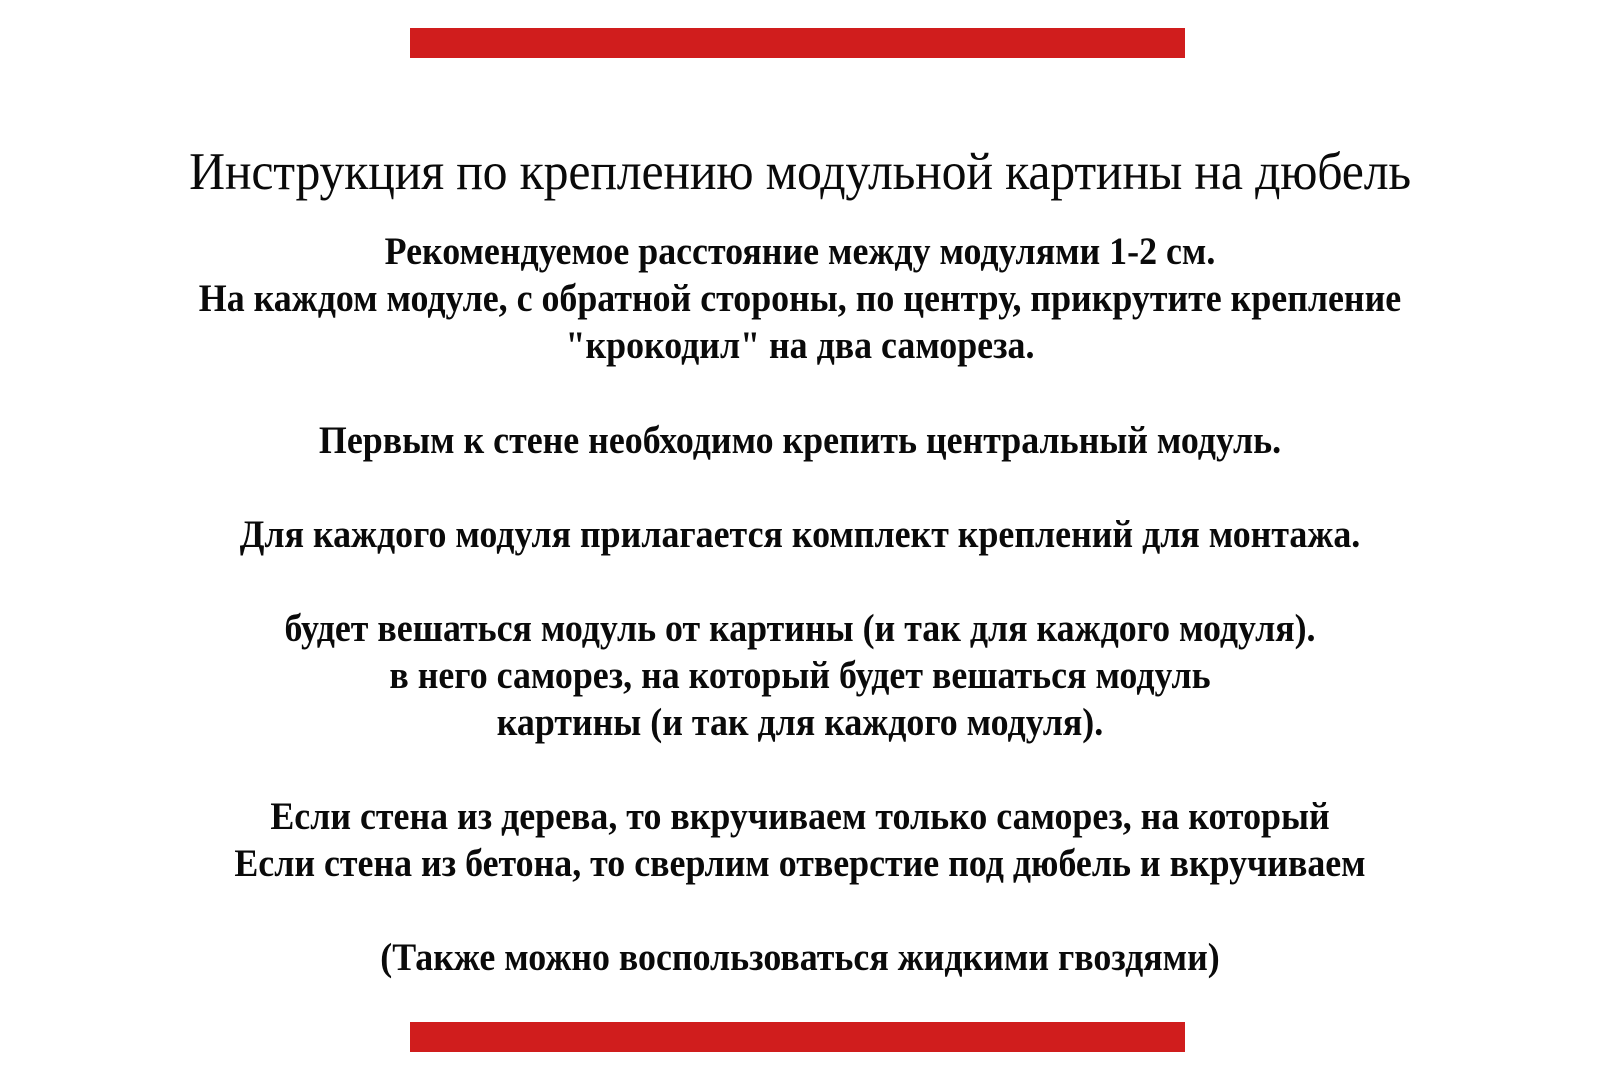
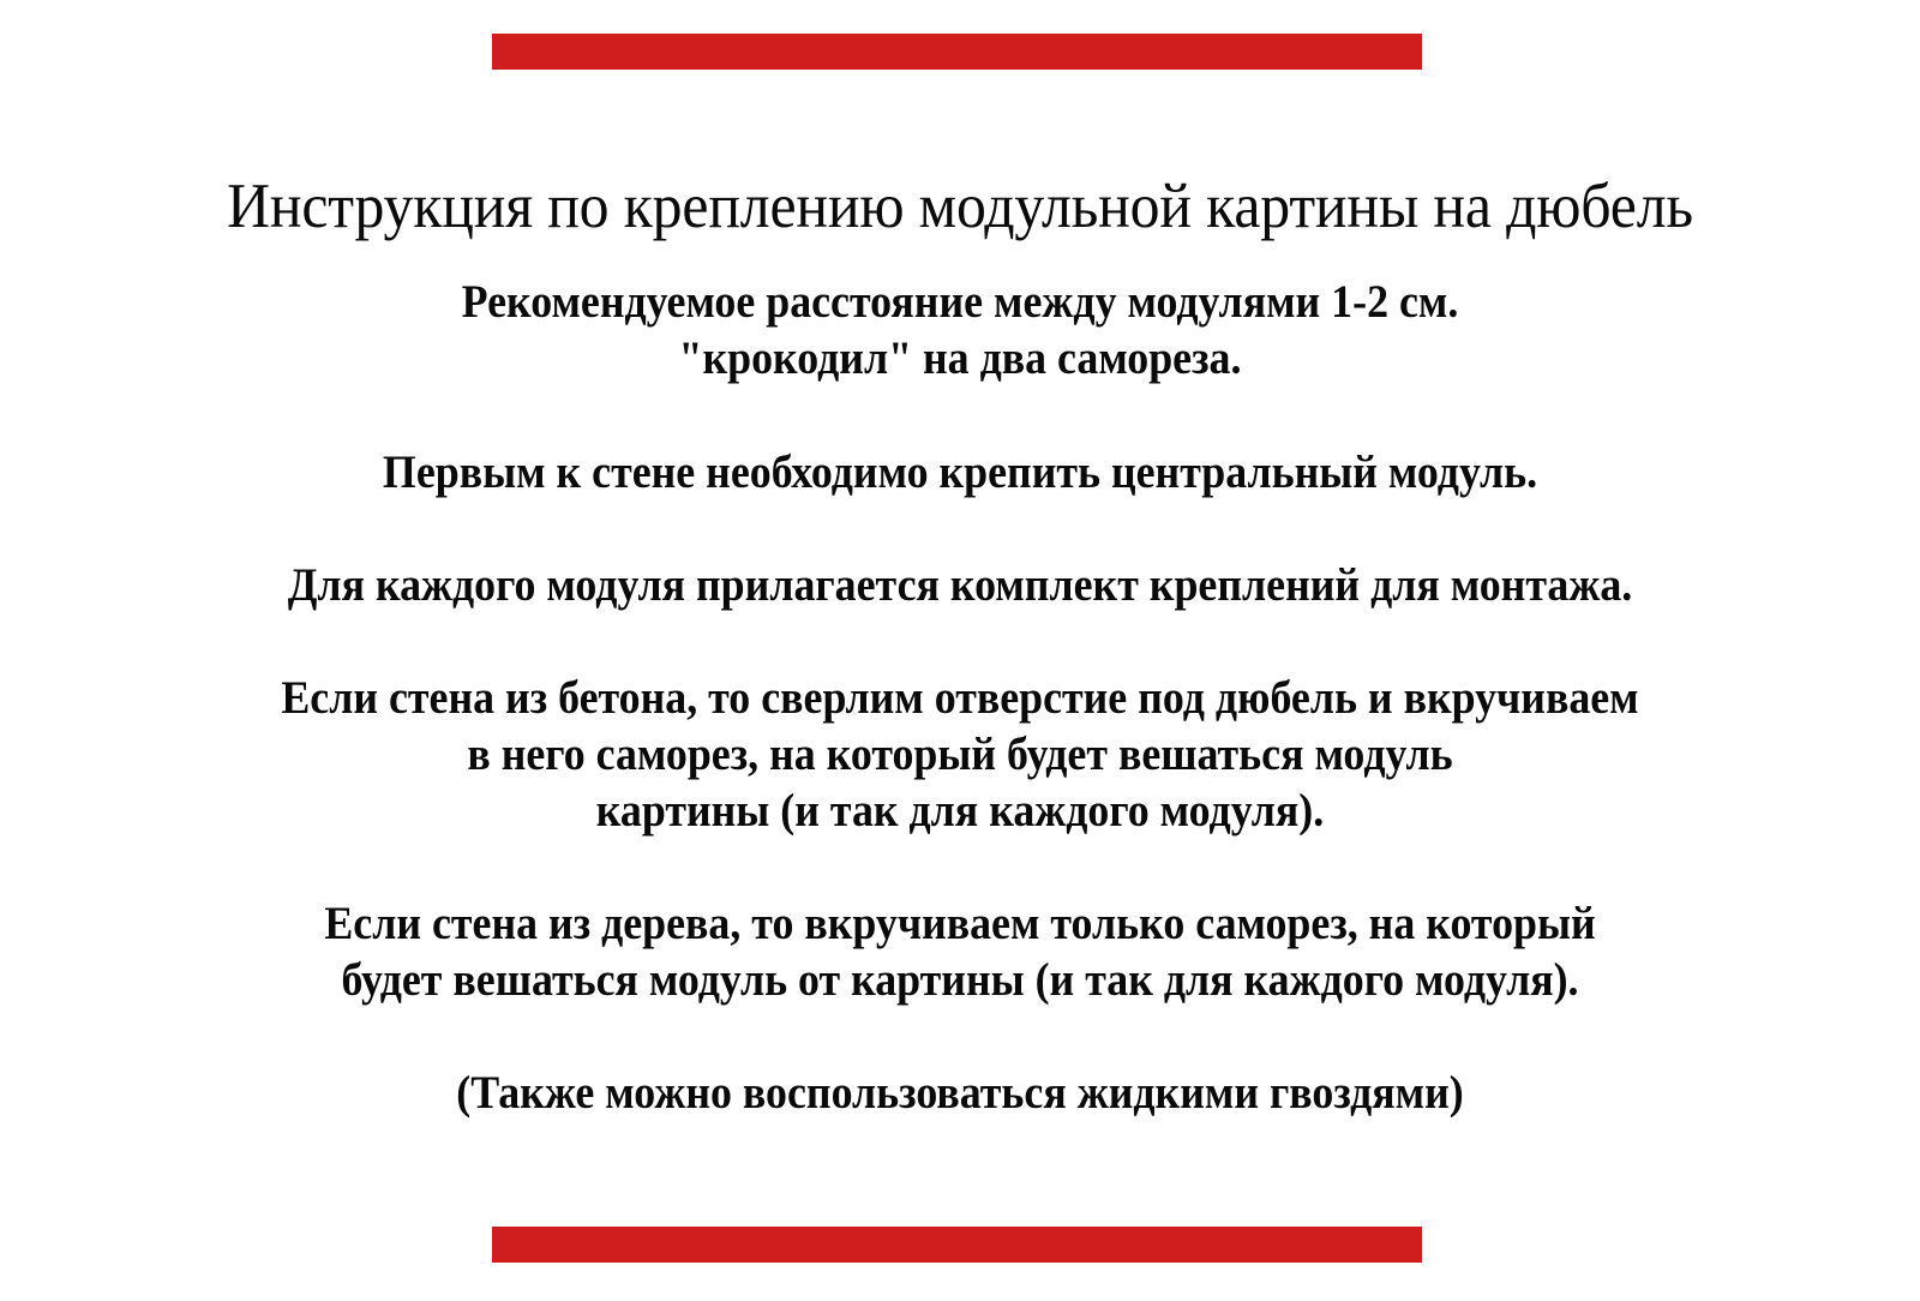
  Инструкция по креплению модульной картины на дюбель
  Рекомендуемое расстояние между модулями 1-2 см.
- На каждом модуле, с обратной стороны, по центру, прикрутите крепление
  "крокодил" на два самореза.
  Первым к стене необходимо крепить центральный модуль.
  Для каждого модуля прилагается комплект креплений для монтажа.
- будет вешаться модуль от картины (и так для каждого модуля).
+ Если стена из бетона, то сверлим отверстие под дюбель и вкручиваем
  в него саморез, на который будет вешаться модуль
  картины (и так для каждого модуля).
  Если стена из дерева, то вкручиваем только саморез, на который
- Если стена из бетона, то сверлим отверстие под дюбель и вкручиваем
+ будет вешаться модуль от картины (и так для каждого модуля).
  (Также можно воспользоваться жидкими гвоздями)
